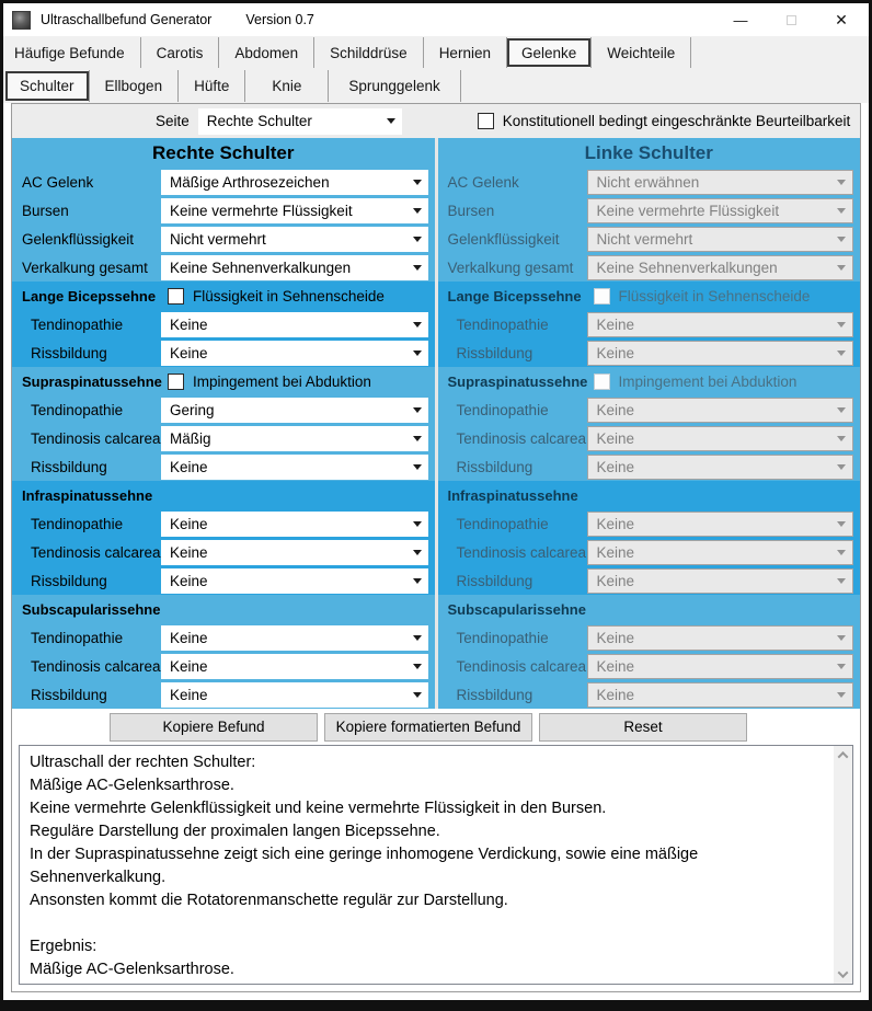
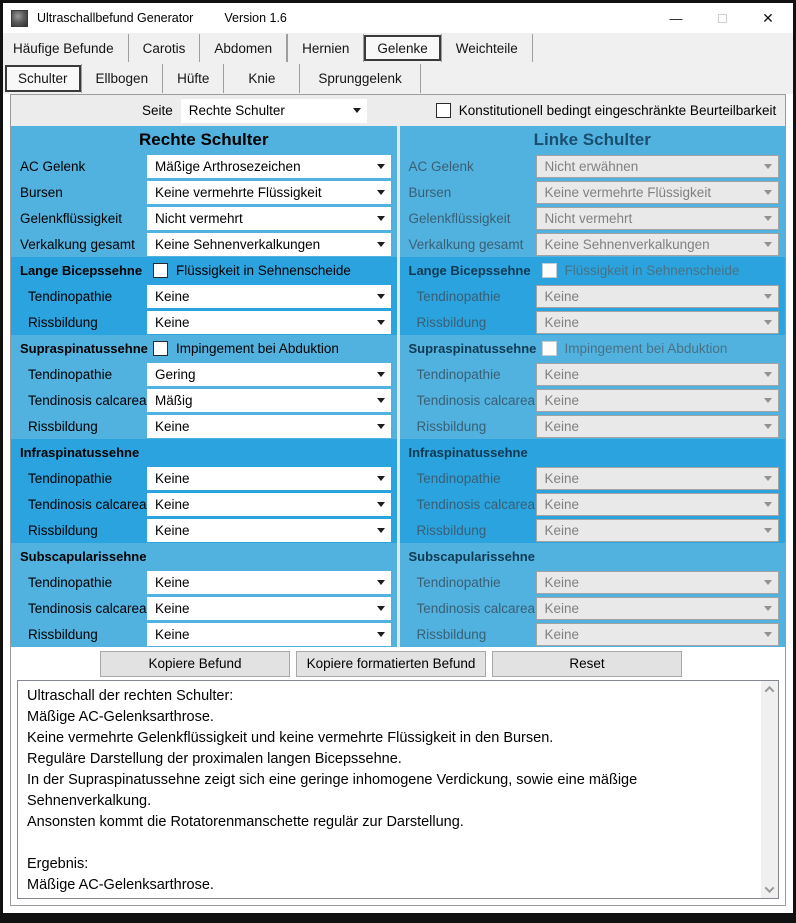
  Ultraschallbefund Generator
- Version 0.7
+ Version 1.6
  —
  ✕
  Häufige Befunde
  Carotis
  Abdomen
- Schilddrüse
  Hernien
  Gelenke
  Weichteile
  Schulter
  Ellbogen
  Hüfte
  Knie
  Sprunggelenk
  Seite
  Rechte Schulter
  Konstitutionell bedingt eingeschränkte Beurteilbarkeit
  Rechte Schulter
  AC Gelenk
  Mäßige Arthrosezeichen
  Bursen
  Keine vermehrte Flüssigkeit
  Gelenkflüssigkeit
  Nicht vermehrt
  Verkalkung gesamt
  Keine Sehnenverkalkungen
  Lange Bicepssehne
  Flüssigkeit in Sehnenscheide
  Tendinopathie
  Keine
  Rissbildung
  Keine
  Supraspinatussehne
  Impingement bei Abduktion
  Tendinopathie
  Gering
  Tendinosis calcarea
  Mäßig
  Rissbildung
  Keine
  Infraspinatussehne
  Tendinopathie
  Keine
  Tendinosis calcarea
  Keine
  Rissbildung
  Keine
  Subscapularissehne
  Tendinopathie
  Keine
  Tendinosis calcarea
  Keine
  Rissbildung
  Keine
  Linke Schulter
  AC Gelenk
  Nicht erwähnen
  Bursen
  Keine vermehrte Flüssigkeit
  Gelenkflüssigkeit
  Nicht vermehrt
  Verkalkung gesamt
  Keine Sehnenverkalkungen
  Lange Bicepssehne
  Flüssigkeit in Sehnenscheide
  Tendinopathie
  Keine
  Rissbildung
  Keine
  Supraspinatussehne
  Impingement bei Abduktion
  Tendinopathie
  Keine
  Tendinosis calcarea
  Keine
  Rissbildung
  Keine
  Infraspinatussehne
  Tendinopathie
  Keine
  Tendinosis calcarea
  Keine
  Rissbildung
  Keine
  Subscapularissehne
  Tendinopathie
  Keine
  Tendinosis calcarea
  Keine
  Rissbildung
  Keine
  Kopiere Befund
  Kopiere formatierten Befund
  Reset
  Ultraschall der rechten Schulter:
  Mäßige AC-Gelenksarthrose.
  Keine vermehrte Gelenkflüssigkeit und keine vermehrte Flüssigkeit in den Bursen.
  Reguläre Darstellung der proximalen langen Bicepssehne.
  In der Supraspinatussehne zeigt sich eine geringe inhomogene Verdickung, sowie eine mäßige Sehnenverkalkung.
  Ansonsten kommt die Rotatorenmanschette regulär zur Darstellung.
  Ergebnis:
  Mäßige AC-Gelenksarthrose.
